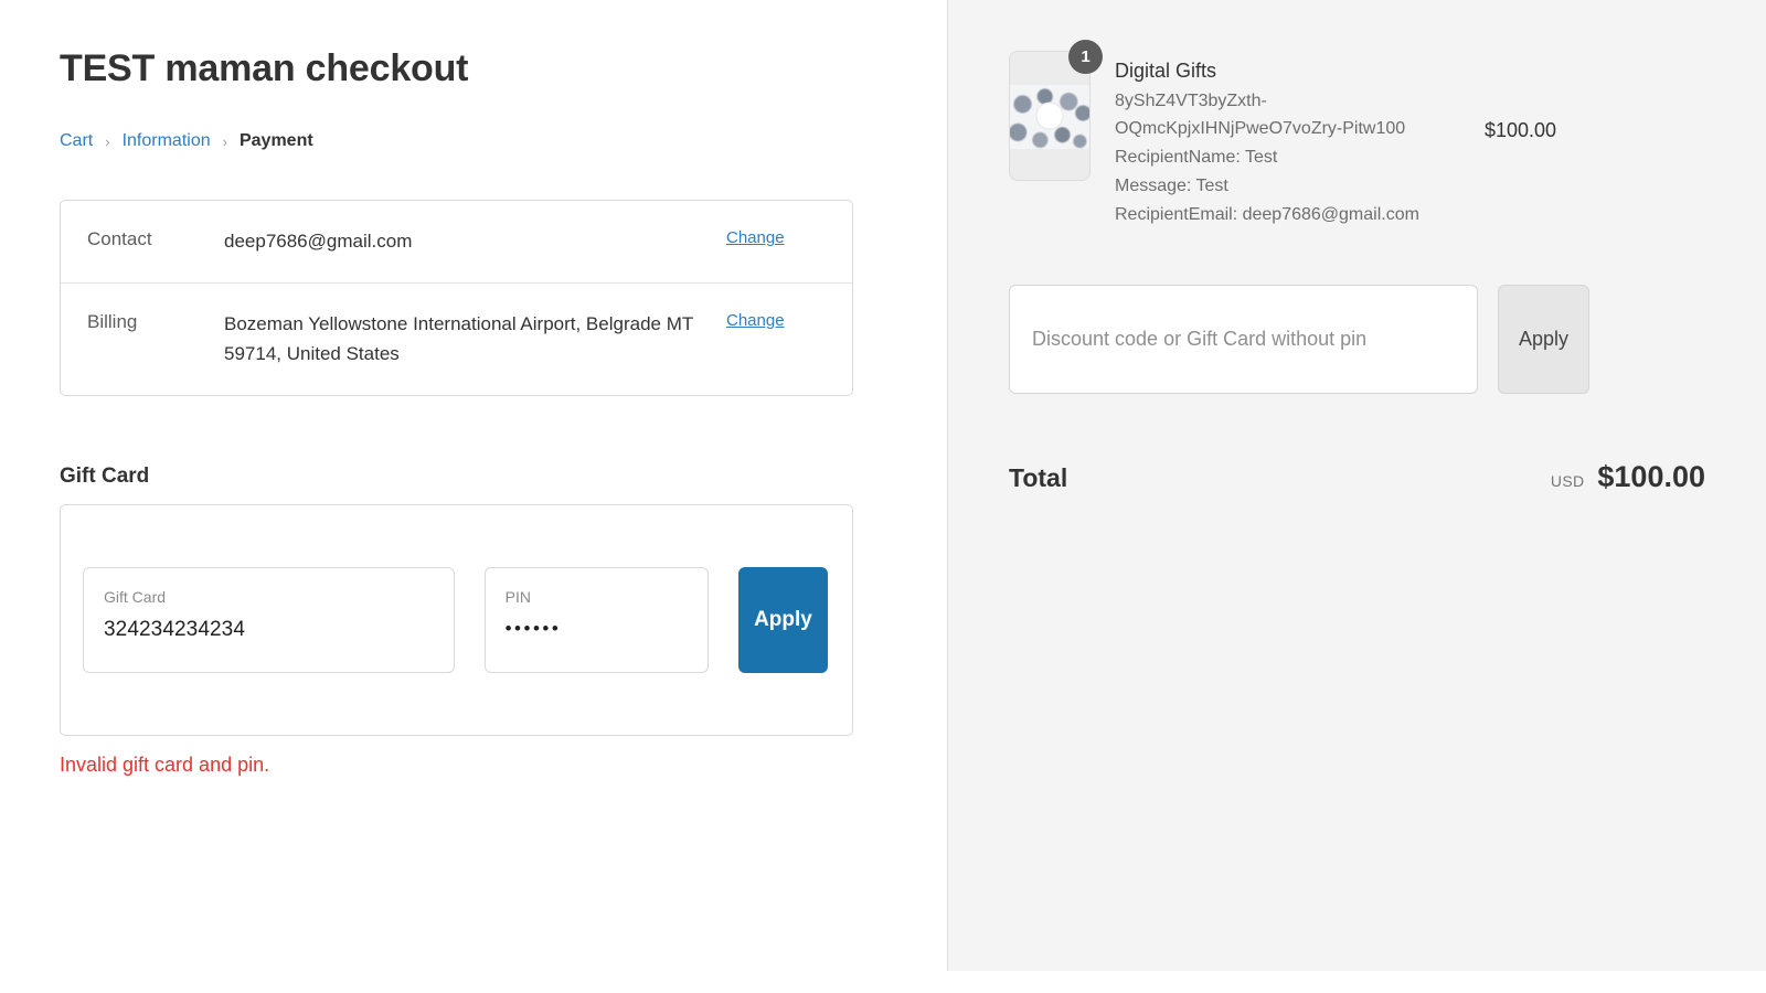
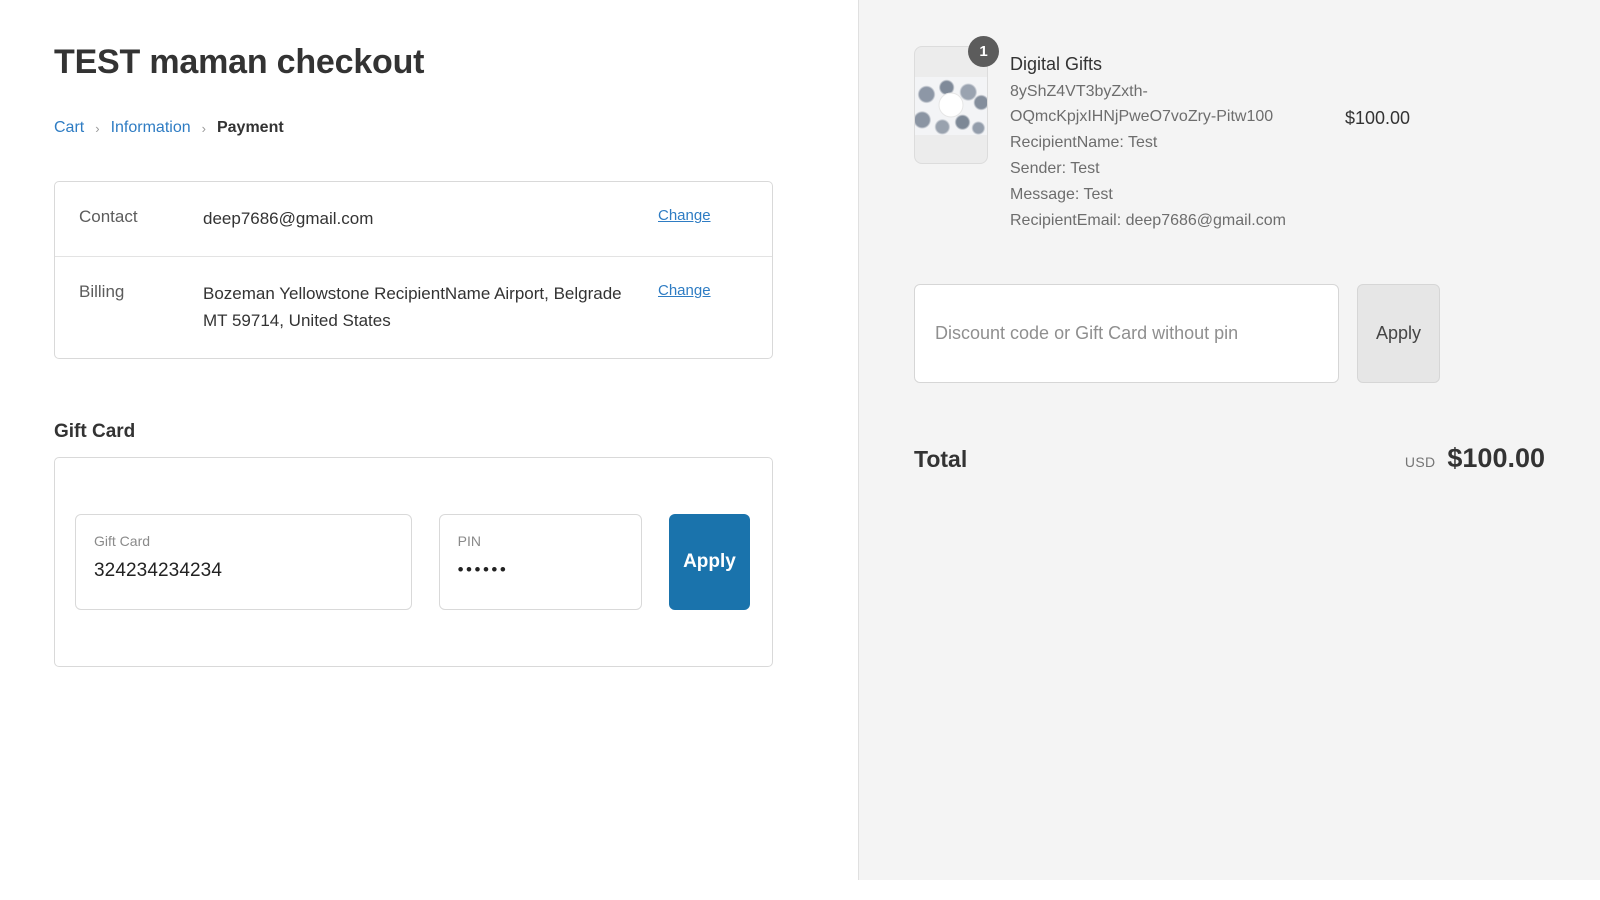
  TEST maman checkout
  Cart
  ›
  Information
  ›
  Payment
  Contact
  deep7686@gmail.com
  Change
  Billing
- Bozeman Yellowstone International Airport, Belgrade MT 59714, United States
+ Bozeman Yellowstone RecipientName Airport, Belgrade MT 59714, United States
  Change
  Gift Card
  Gift Card
  324234234234
  PIN
  ••••••
  Apply
- Invalid gift card and pin.
  1
  Digital Gifts
  8yShZ4VT3byZxth-OQmcKpjxIHNjPweO7voZry-Pitw100
  RecipientName: Test
+ Sender: Test
  Message: Test
  RecipientEmail: deep7686@gmail.com
  $100.00
  Discount code or Gift Card without pin
  Apply
  Total
  USD
  $100.00
